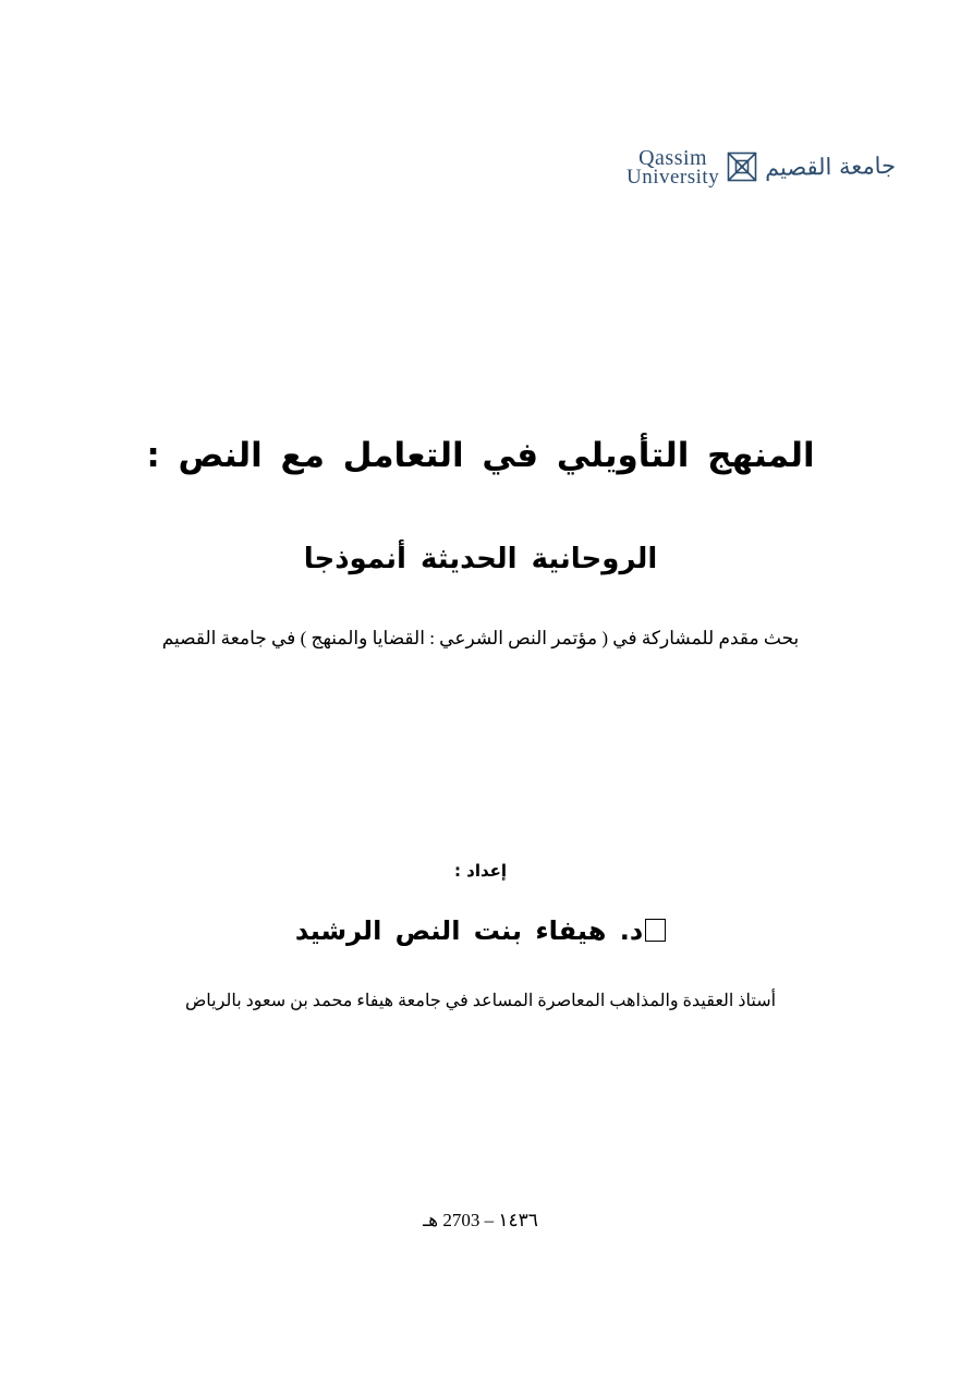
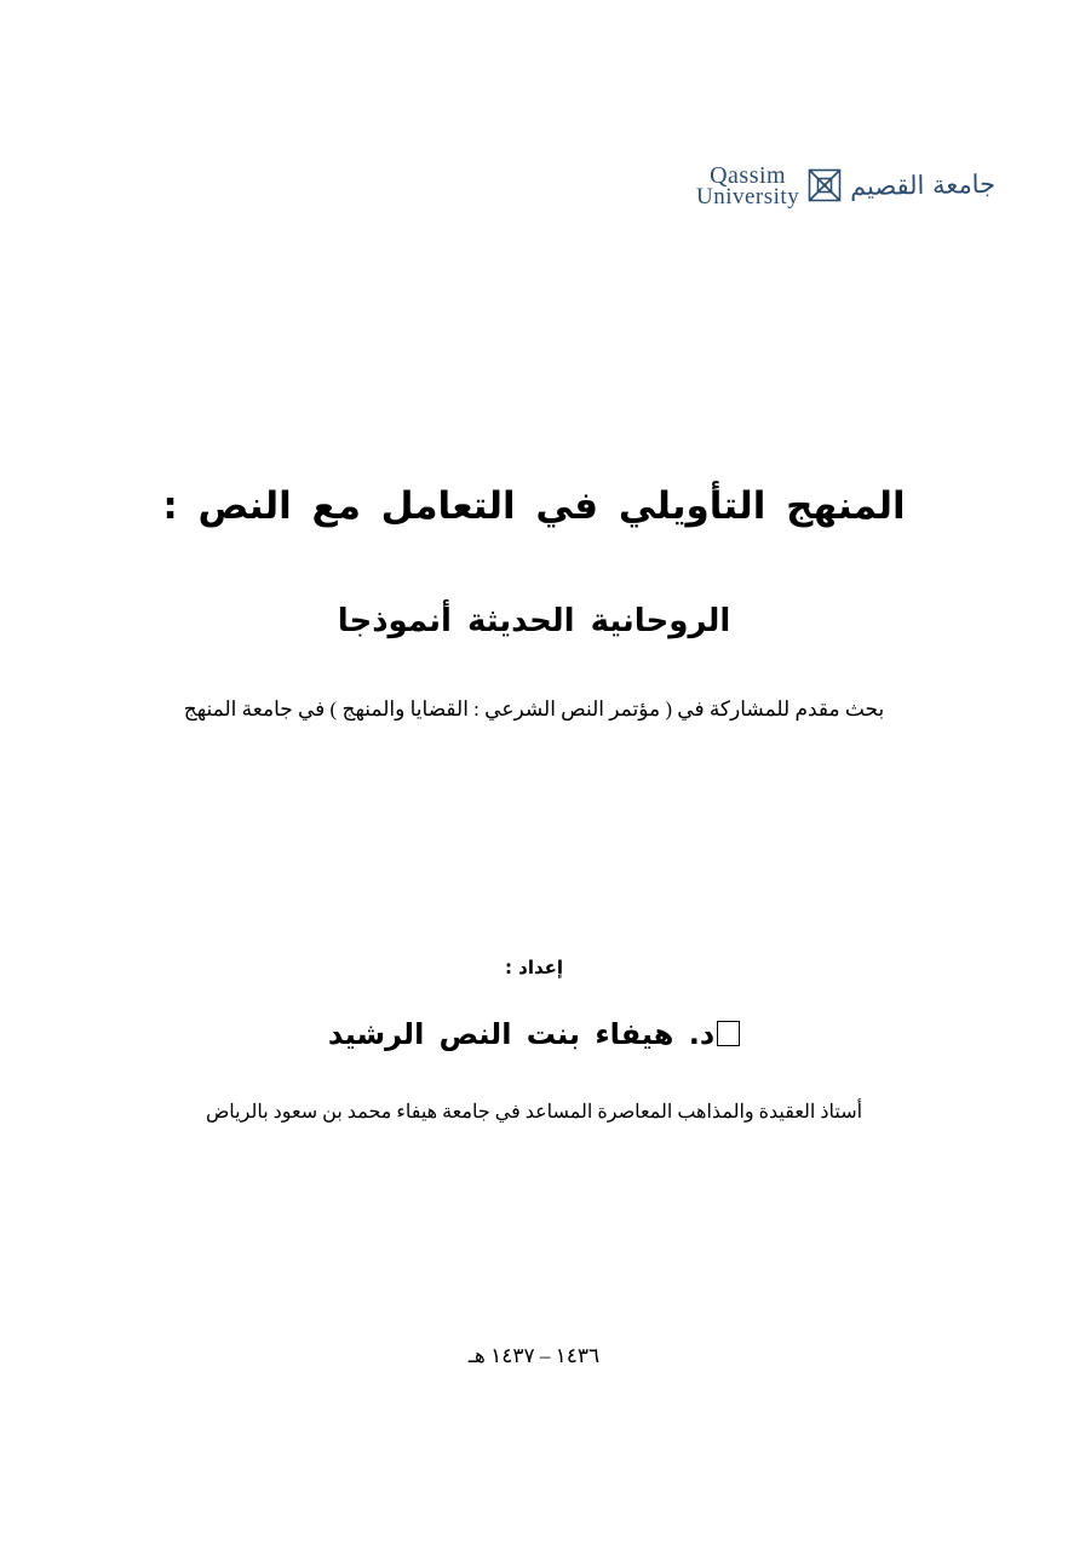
  Qassim
  University
  جامعة القصيم
  المنهج التأويلي في التعامل مع النص :
  الروحانية الحديثة أنموذجا
- بحث مقدم للمشاركة في ( مؤتمر النص الشرعي : القضايا والمنهج ) في جامعة القصيم
+ بحث مقدم للمشاركة في ( مؤتمر النص الشرعي : القضايا والمنهج ) في جامعة المنهج
  إعداد :
  د. هيفاء بنت النص الرشيد
  أستاذ العقيدة والمذاهب المعاصرة المساعد في جامعة هيفاء محمد بن سعود بالرياض
- ١٤٣٦ – 2703 هـ
+ ١٤٣٦ – ١٤٣٧ هـ
